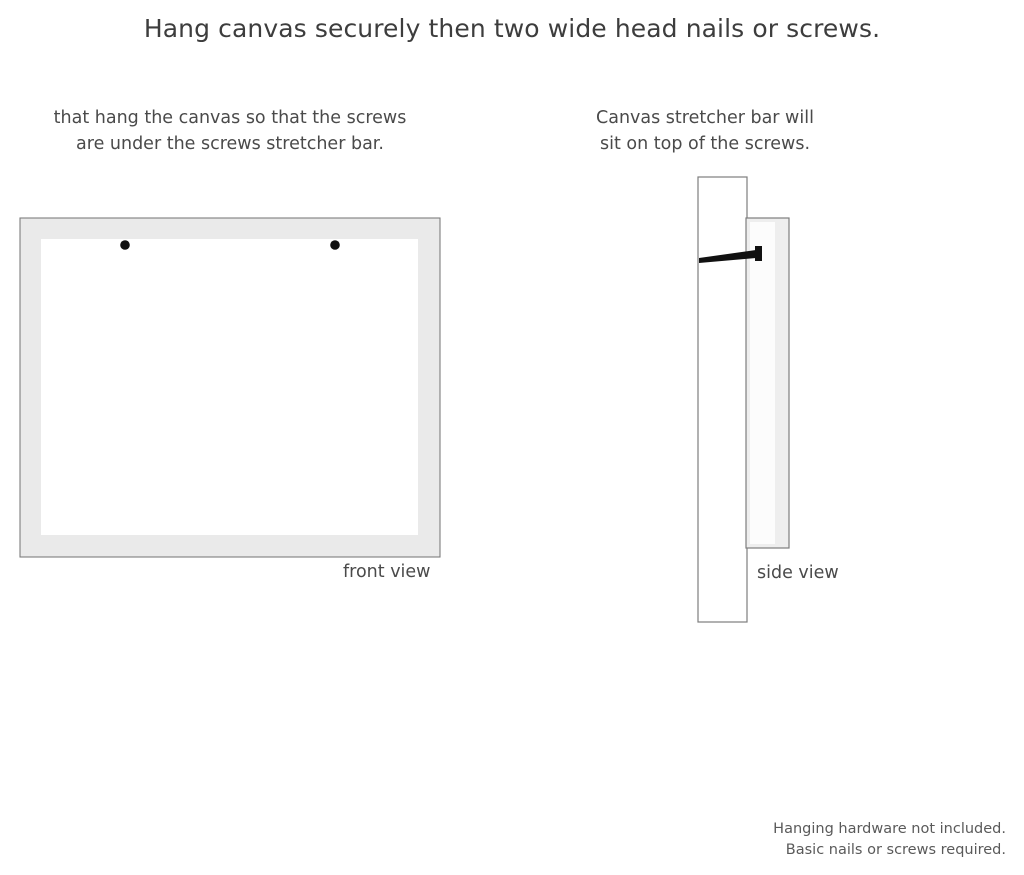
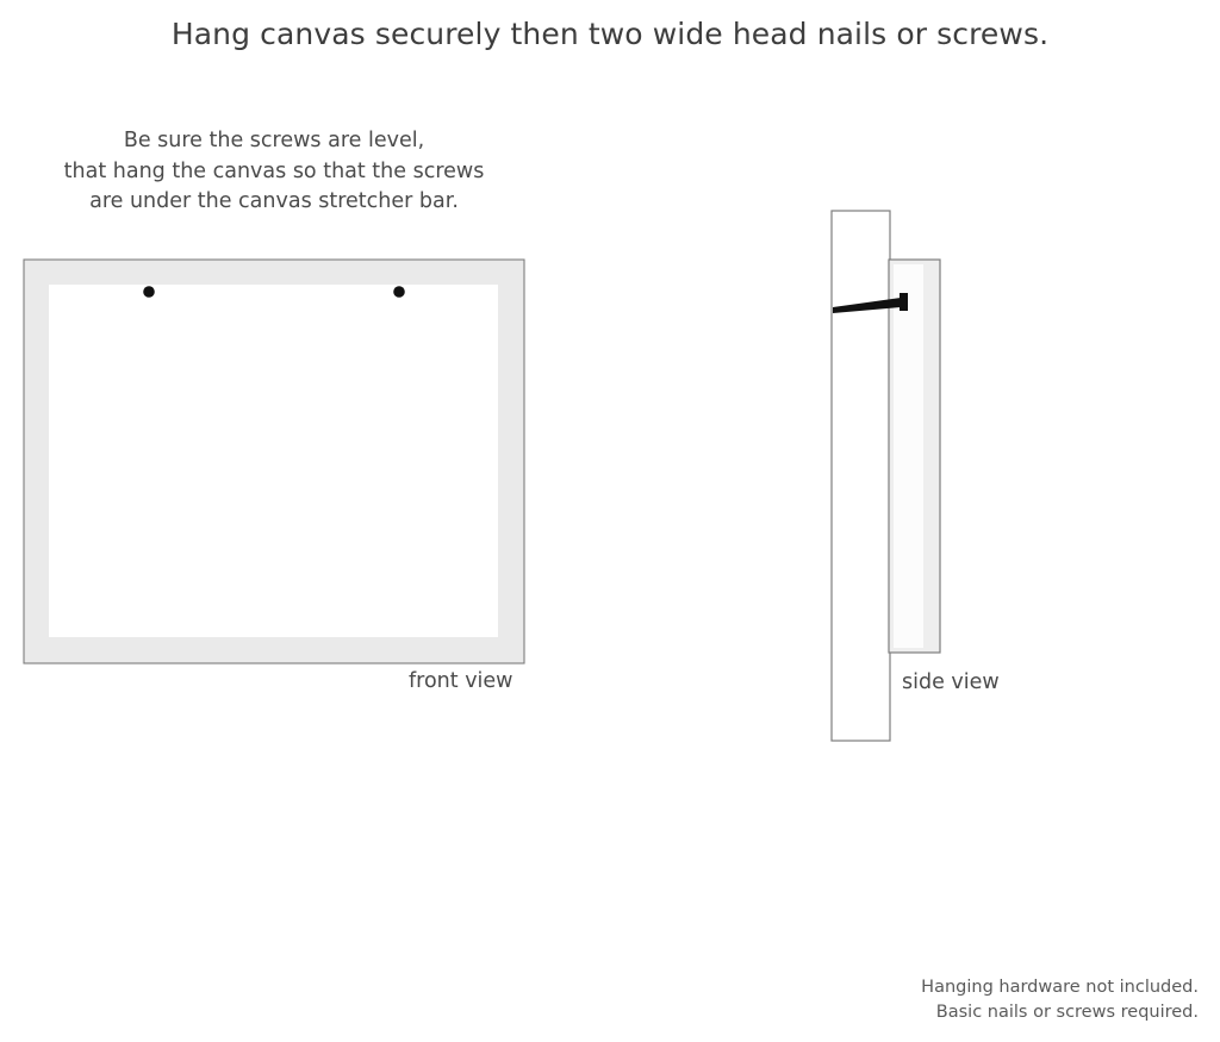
  Hang canvas securely then two wide head nails or screws.
+ Be sure the screws are level,
  that hang the canvas so that the screws
- are under the screws stretcher bar.
+ are under the canvas stretcher bar.
- Canvas stretcher bar will
- sit on top of the screws.
  front view
  side view
  Hanging hardware not included.
  Basic nails or screws required.
